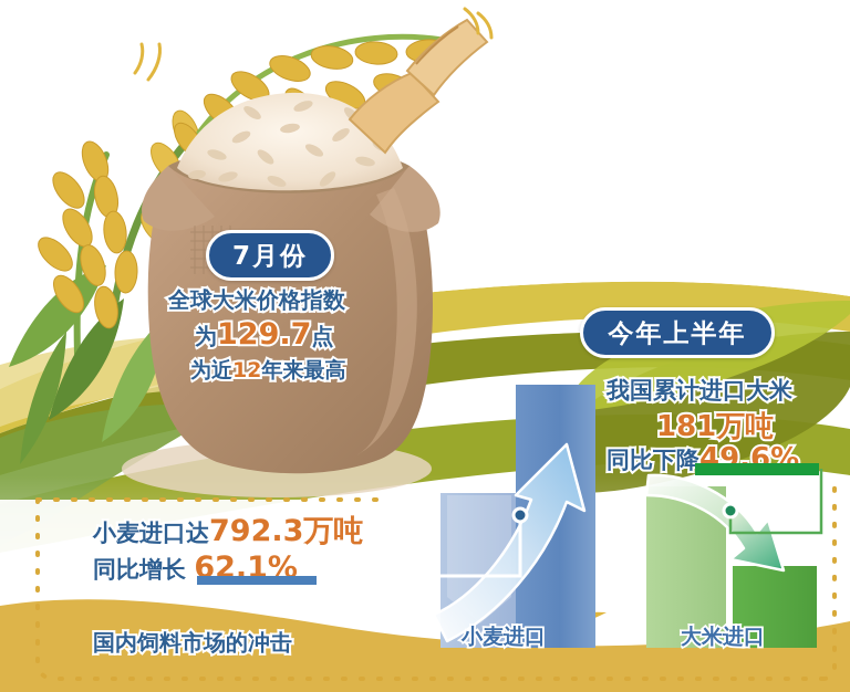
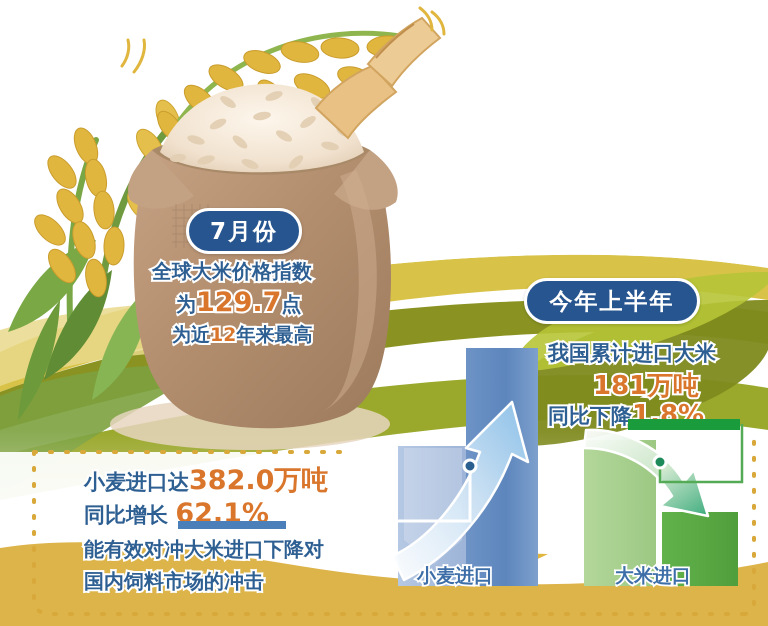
  7月份
  全球大米价格指数
  为129.7点
  为近12年来最高
  今年上半年
  我国累计进口大米
  181万吨
- 同比下降49.6%
+ 同比下降1.8%
- 小麦进口达792.3万吨
+ 小麦进口达382.0万吨
  同比增长 62.1%
+ 能有效对冲大米进口下降对
  国内饲料市场的冲击
  小麦进口
  大米进口
